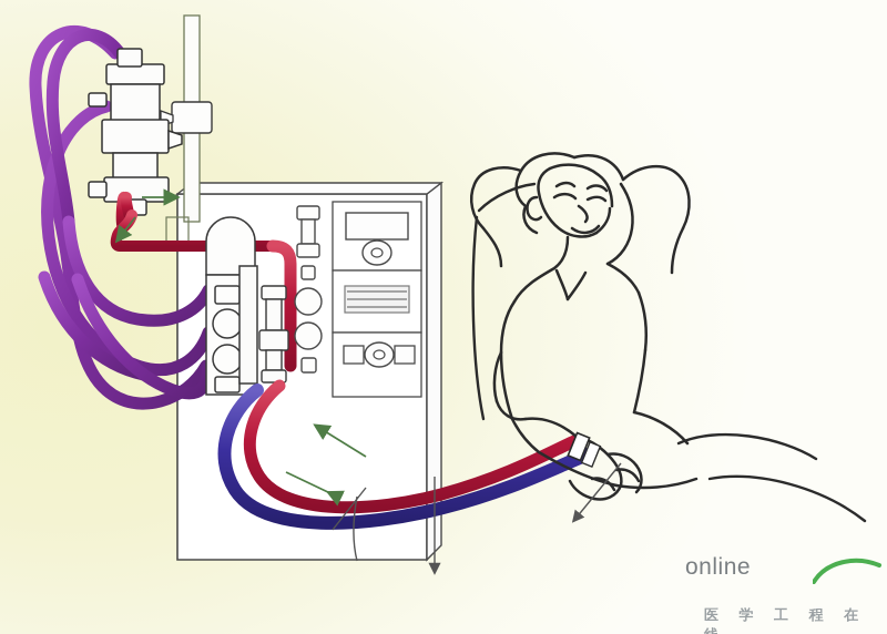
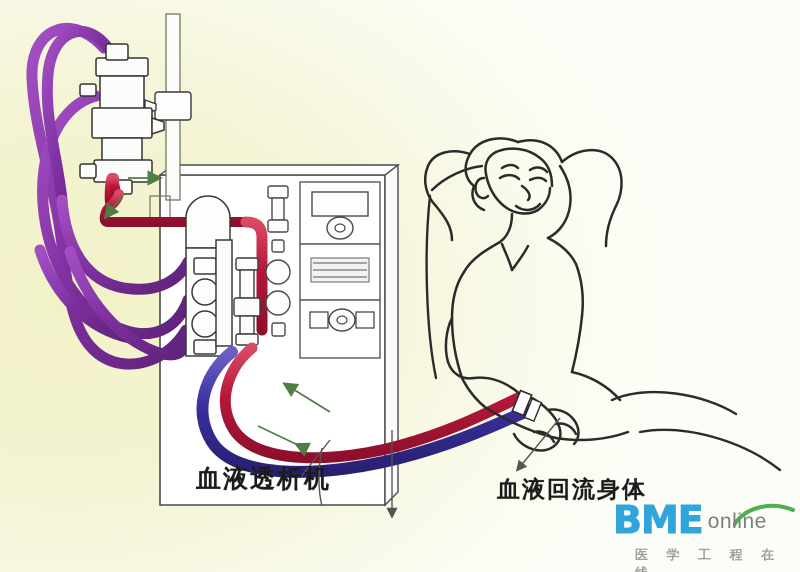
+ 血液透析机
+ 血液回流身体
+ BME
  online
  医 学 工 程 在
